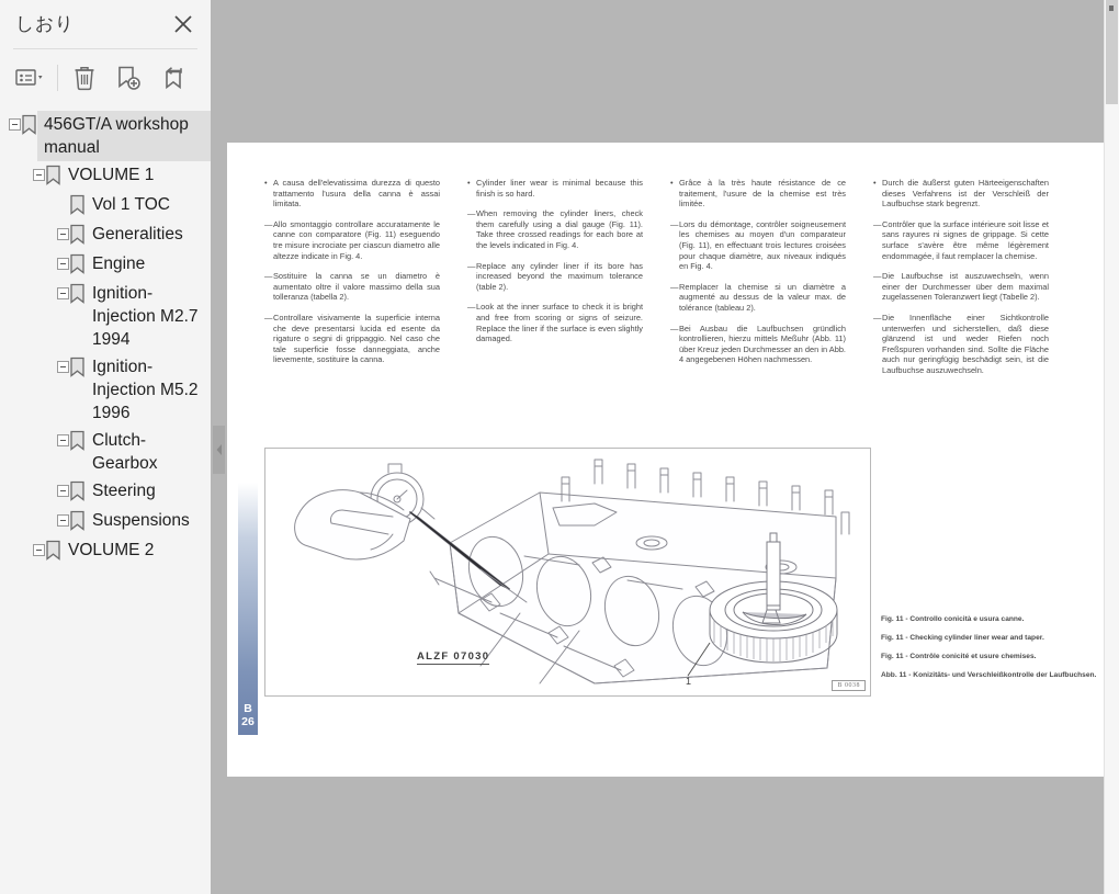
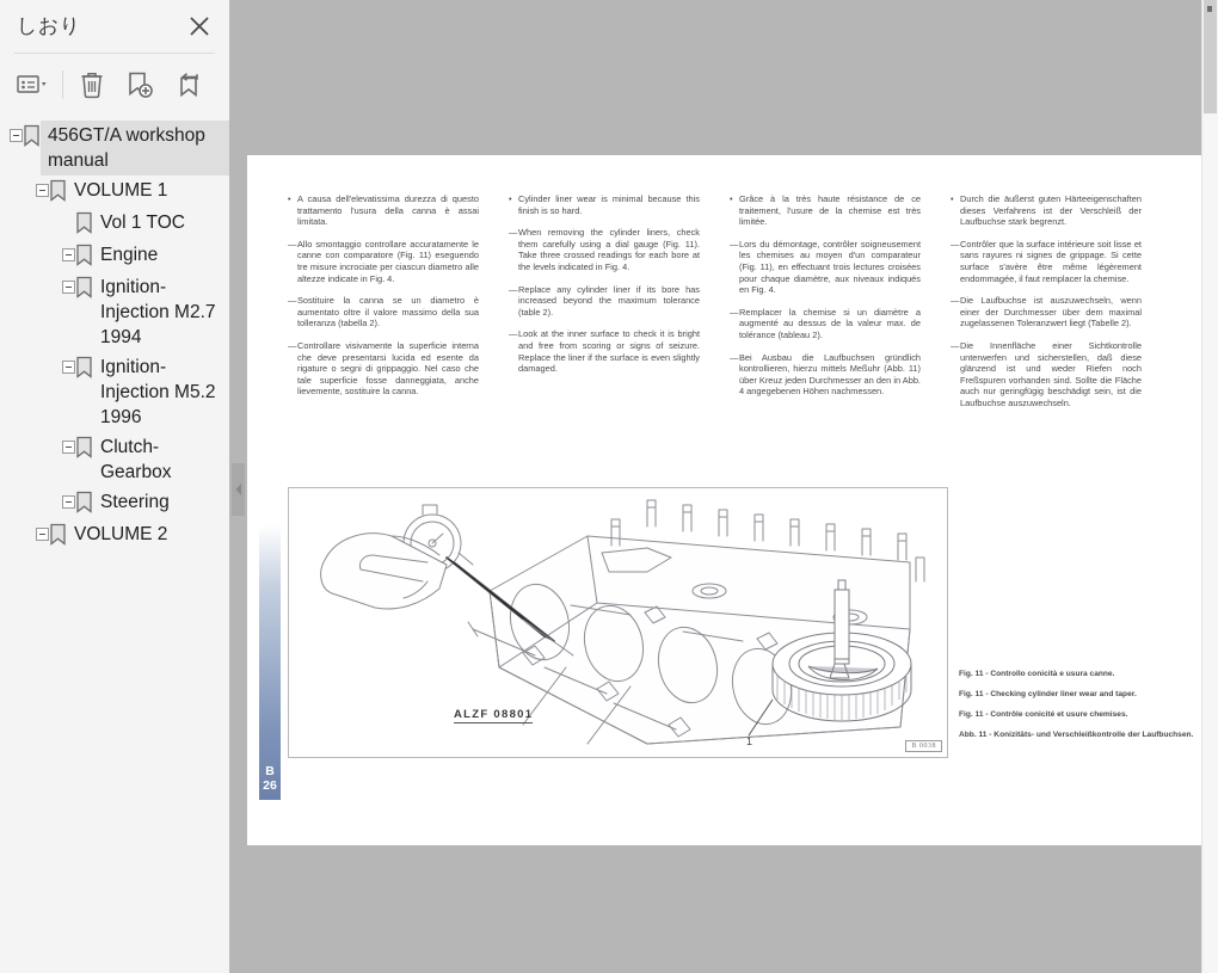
  しおり
  456GT/A workshop manual
  VOLUME 1
  Vol 1 TOC
- Generalities
  Engine
  Ignition-Injection M2.7 1994
  Ignition-Injection M5.2 1996
  Clutch-Gearbox
  Steering
- Suspensions
  VOLUME 2
  B
  26
  •
  A causa dell'elevatissima durezza di questo trattamento l'usura della canna è assai limitata.
  —
  Allo smontaggio controllare accuratamente le canne con comparatore (Fig. 11) eseguendo tre misure incrociate per ciascun diametro alle altezze indicate in Fig. 4.
  —
  Sostituire la canna se un diametro è aumentato oltre il valore massimo della sua tolleranza (tabella 2).
  —
  Controllare visivamente la superficie interna che deve presentarsi lucida ed esente da rigature o segni di grippaggio. Nel caso che tale superficie fosse danneggiata, anche lievemente, sostituire la canna.
  •
  Cylinder liner wear is minimal because this finish is so hard.
  —
  When removing the cylinder liners, check them carefully using a dial gauge (Fig. 11). Take three crossed readings for each bore at the levels indicated in Fig. 4.
  —
  Replace any cylinder liner if its bore has increased beyond the maximum tolerance (table 2).
  —
  Look at the inner surface to check it is bright and free from scoring or signs of seizure. Replace the liner if the surface is even slightly damaged.
  •
  Grâce à la très haute résistance de ce traitement, l'usure de la chemise est très limitée.
  —
  Lors du démontage, contrôler soigneusement les chemises au moyen d'un comparateur (Fig. 11), en effectuant trois lectures croisées pour chaque diamètre, aux niveaux indiqués en Fig. 4.
  —
  Remplacer la chemise si un diamètre a augmenté au dessus de la valeur max. de tolérance (tableau 2).
  —
  Bei Ausbau die Laufbuchsen gründlich kontrollieren, hierzu mittels Meßuhr (Abb. 11) über Kreuz jeden Durchmesser an den in Abb. 4 angegebenen Höhen nachmessen.
  •
  Durch die äußerst guten Härteeigenschaften dieses Verfahrens ist der Verschleiß der Laufbuchse stark begrenzt.
  —
  Contrôler que la surface intérieure soit lisse et sans rayures ni signes de grippage. Si cette surface s'avère être même légèrement endommagée, il faut remplacer la chemise.
  —
  Die Laufbuchse ist auszuwechseln, wenn einer der Durchmesser über dem maximal zugelassenen Toleranzwert liegt (Tabelle 2).
  —
  Die Innenfläche einer Sichtkontrolle unterwerfen und sicherstellen, daß diese glänzend ist und weder Riefen noch Freßspuren vorhanden sind. Sollte die Fläche auch nur geringfügig beschädigt sein, ist die Laufbuchse auszuwechseln.
  1
- ALZF 07030
+ ALZF 08801
